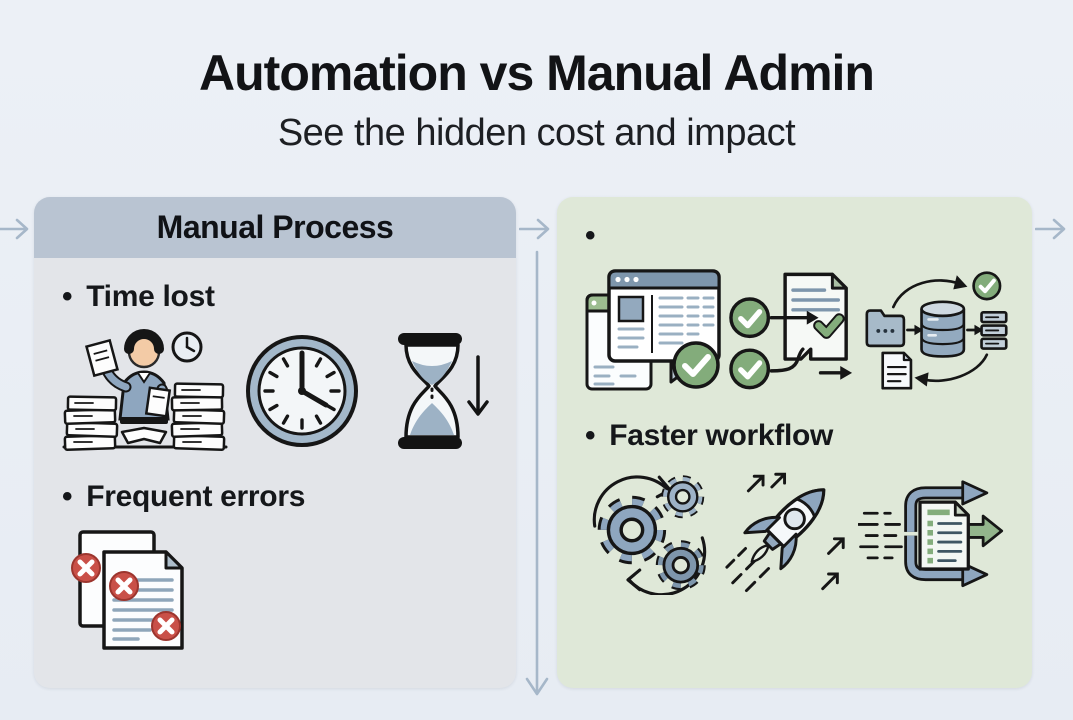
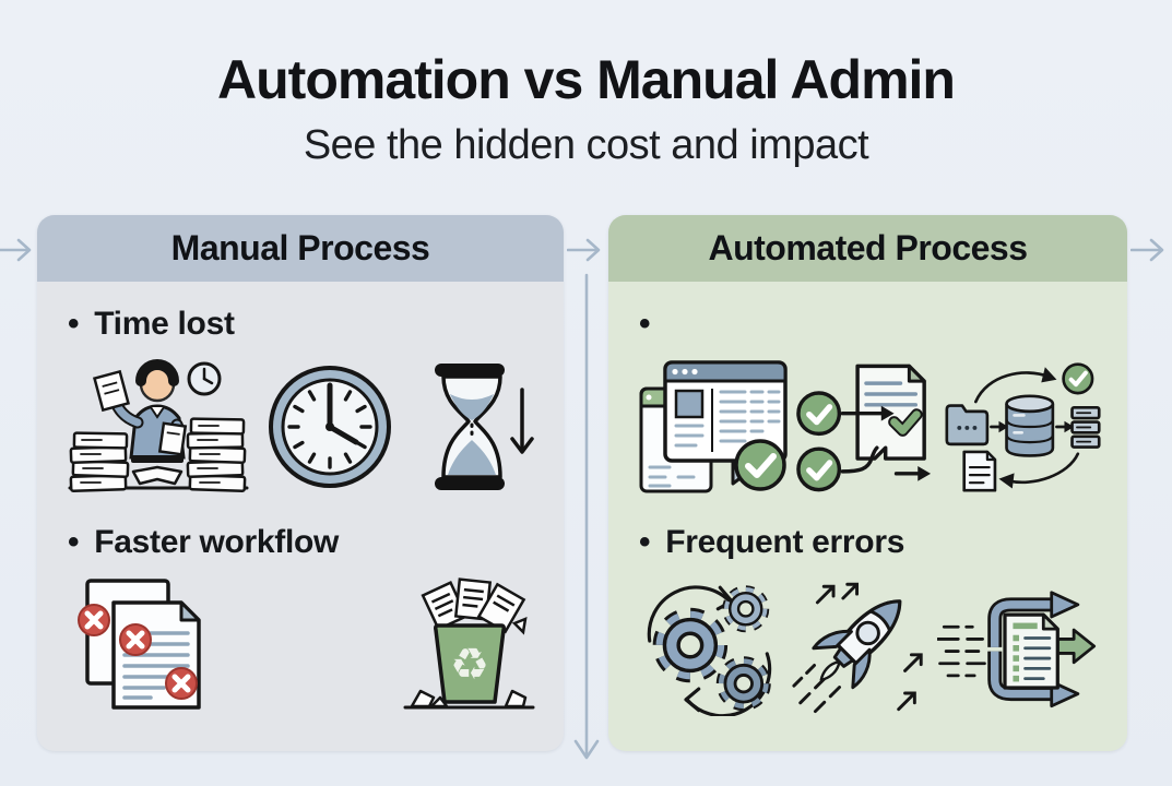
  Automation vs Manual Admin
  See the hidden cost and impact
  Manual Process
  •
  Time lost
  •
- Frequent errors
+ Faster workflow
+ ♻
+ Automated Process
  •
  •
- Faster workflow
+ Frequent errors
